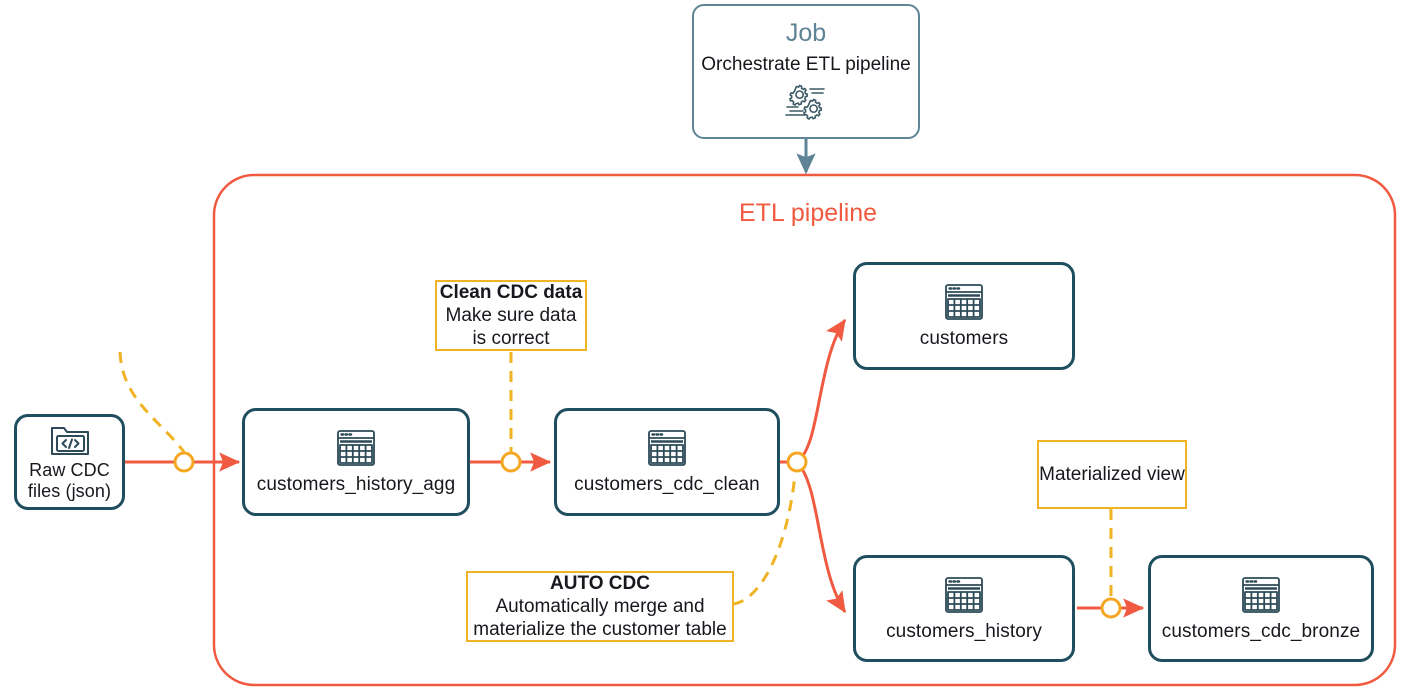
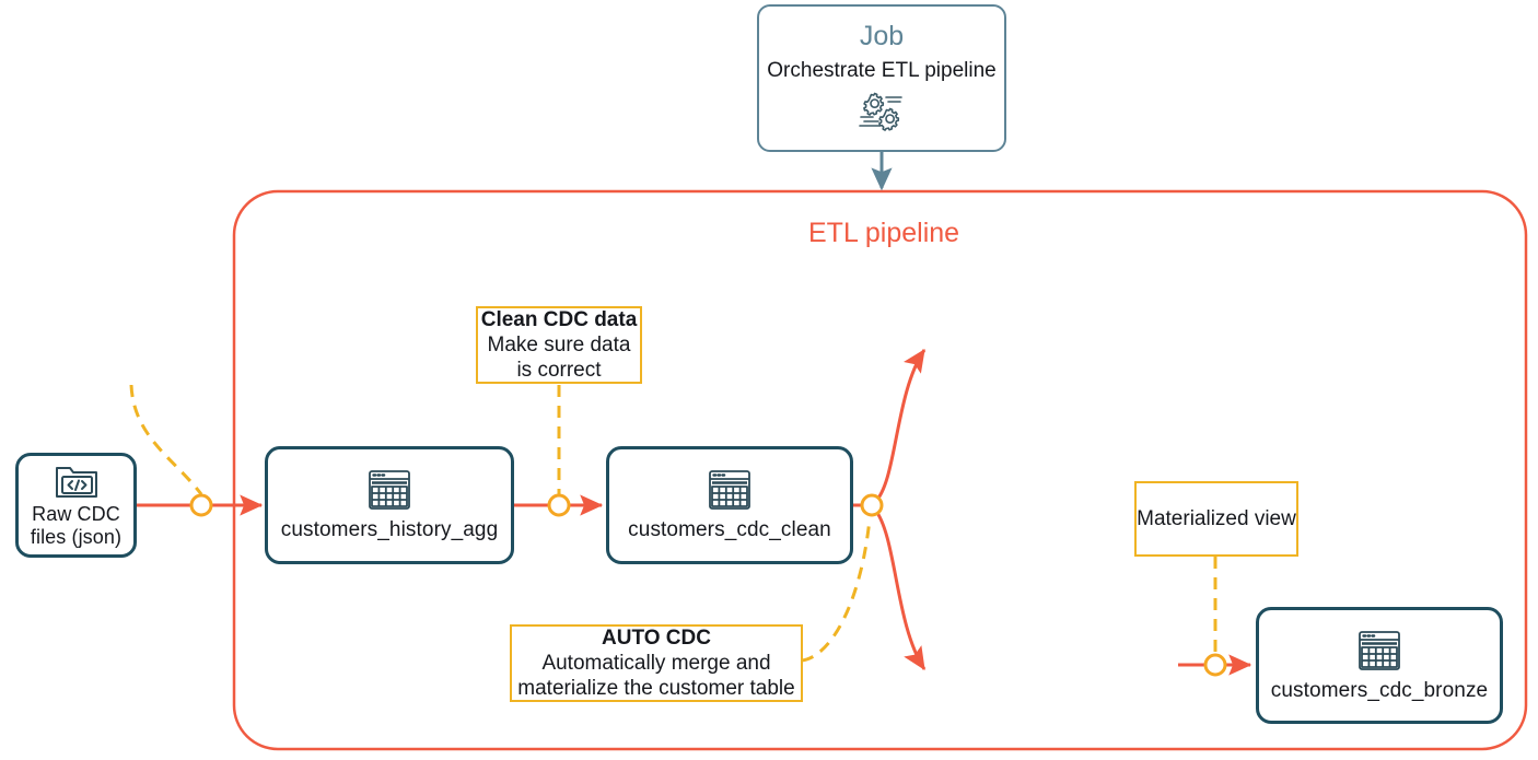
  Job
  Orchestrate ETL pipeline
  ETL pipeline
  Raw CDC
  files (json)
  customers_history_agg
  customers_cdc_clean
- customers
- customers_history
  customers_cdc_bronze
  Clean CDC data
  Make sure data
  is correct
  AUTO CDC
  Automatically merge and
  materialize the customer table
  Materialized view
